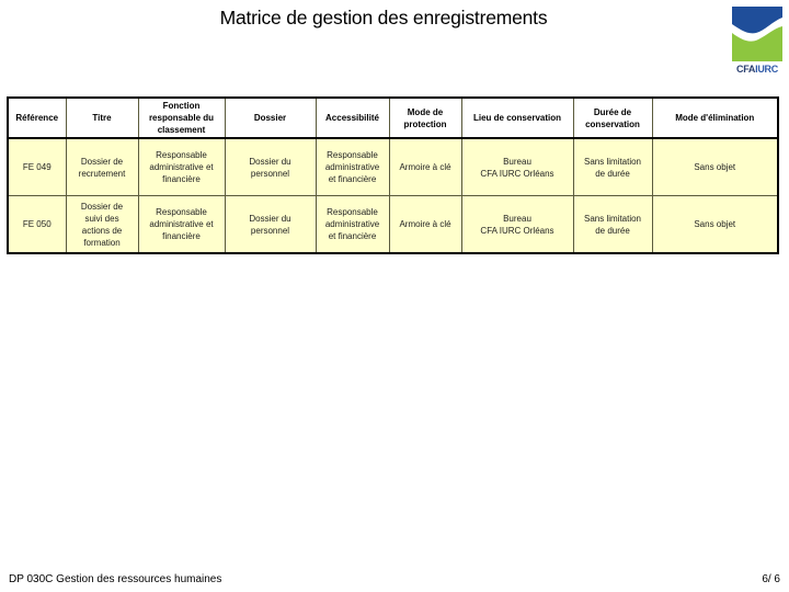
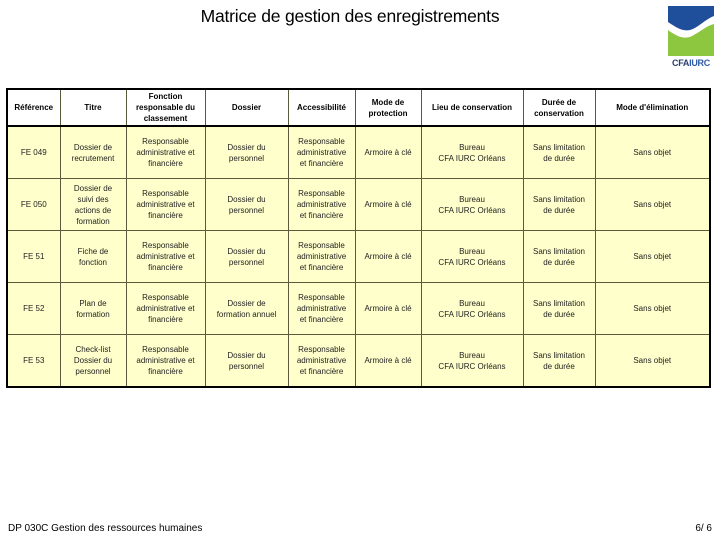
  Matrice de gestion des enregistrements
  CFAIURC
  Référence	Titre	Fonction responsable du classement	Dossier	Accessibilité	Mode de protection	Lieu de conservation	Durée de conservation	Mode d'élimination
  FE 049	Dossier derecrutement	Responsableadministrative etfinancière	Dossier dupersonnel	Responsableadministrativeet financière	Armoire à clé	BureauCFA IURC Orléans	Sans limitationde durée	Sans objet
  FE 050	Dossier desuivi desactions deformation	Responsableadministrative etfinancière	Dossier dupersonnel	Responsableadministrativeet financière	Armoire à clé	BureauCFA IURC Orléans	Sans limitationde durée	Sans objet
+ FE 51	Fiche defonction	Responsableadministrative etfinancière	Dossier dupersonnel	Responsableadministrativeet financière	Armoire à clé	BureauCFA IURC Orléans	Sans limitationde durée	Sans objet
+ FE 52	Plan deformation	Responsableadministrative etfinancière	Dossier deformation annuel	Responsableadministrativeet financière	Armoire à clé	BureauCFA IURC Orléans	Sans limitationde durée	Sans objet
+ FE 53	Check-listDossier dupersonnel	Responsableadministrative etfinancière	Dossier dupersonnel	Responsableadministrativeet financière	Armoire à clé	BureauCFA IURC Orléans	Sans limitationde durée	Sans objet
  DP 030C Gestion des ressources humaines
  6/ 6
